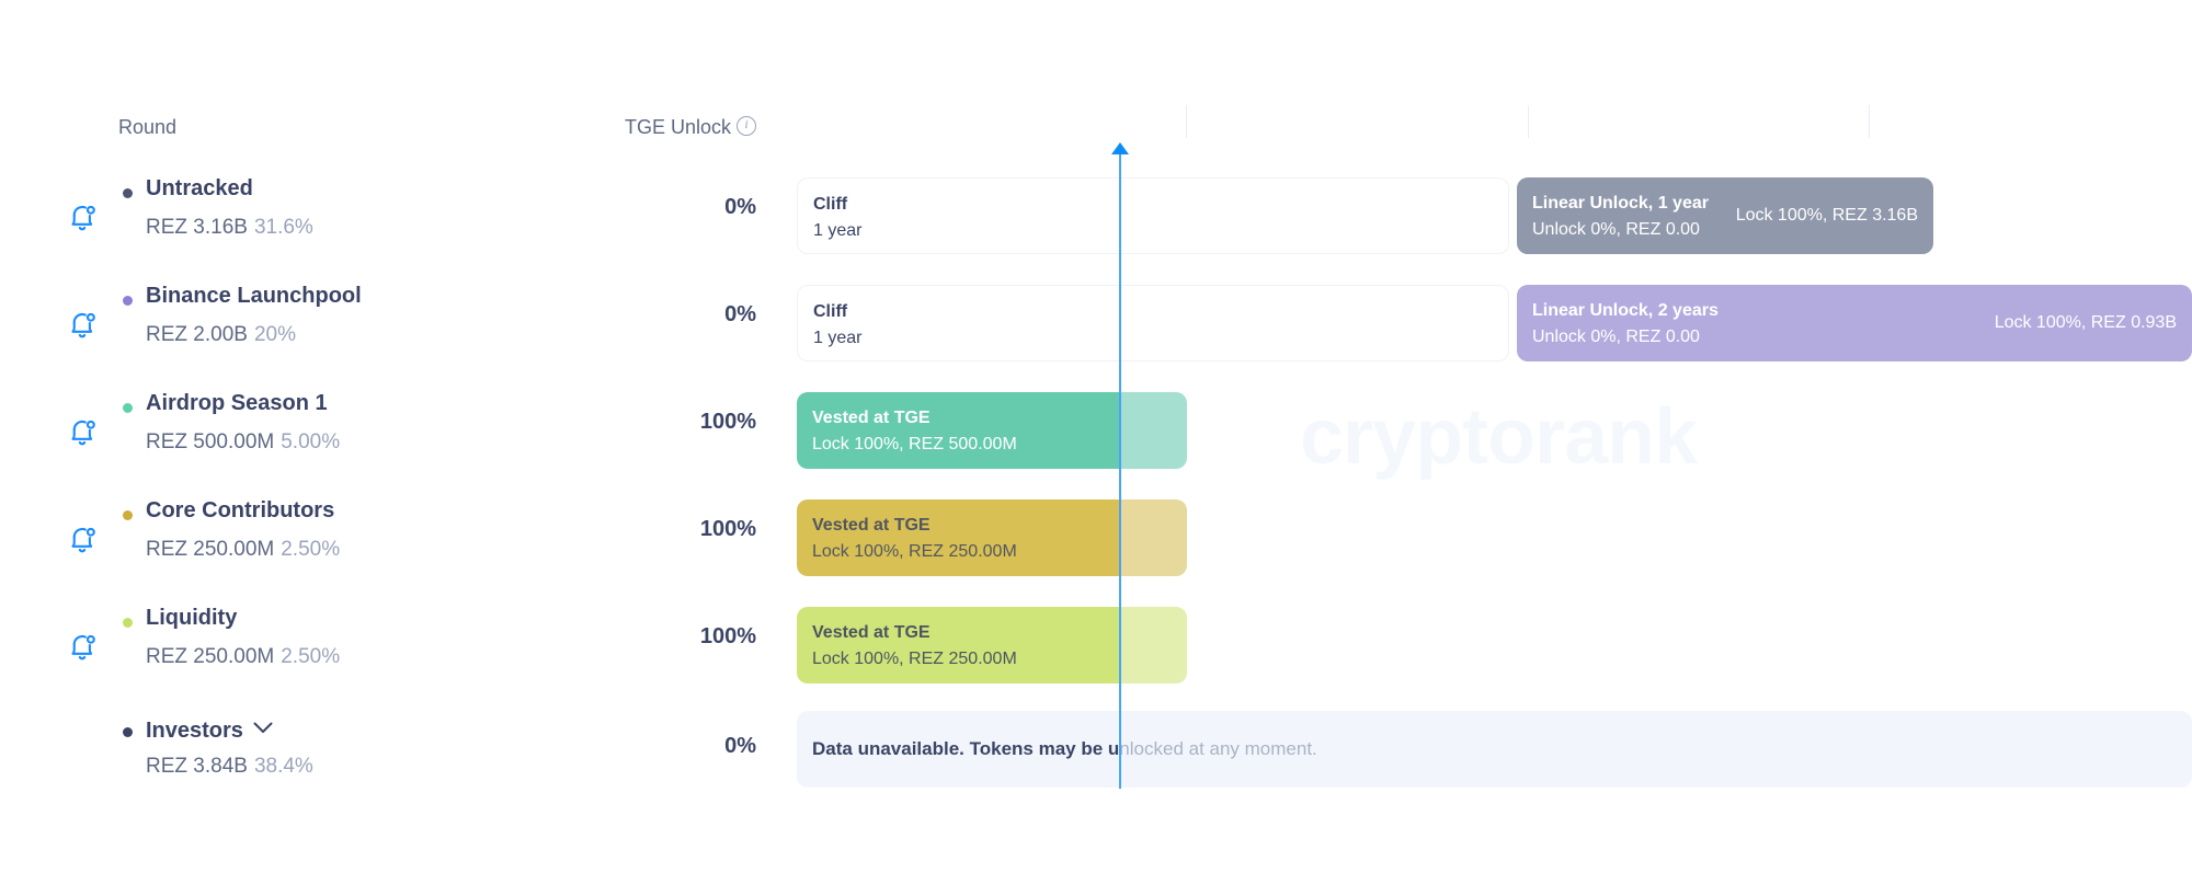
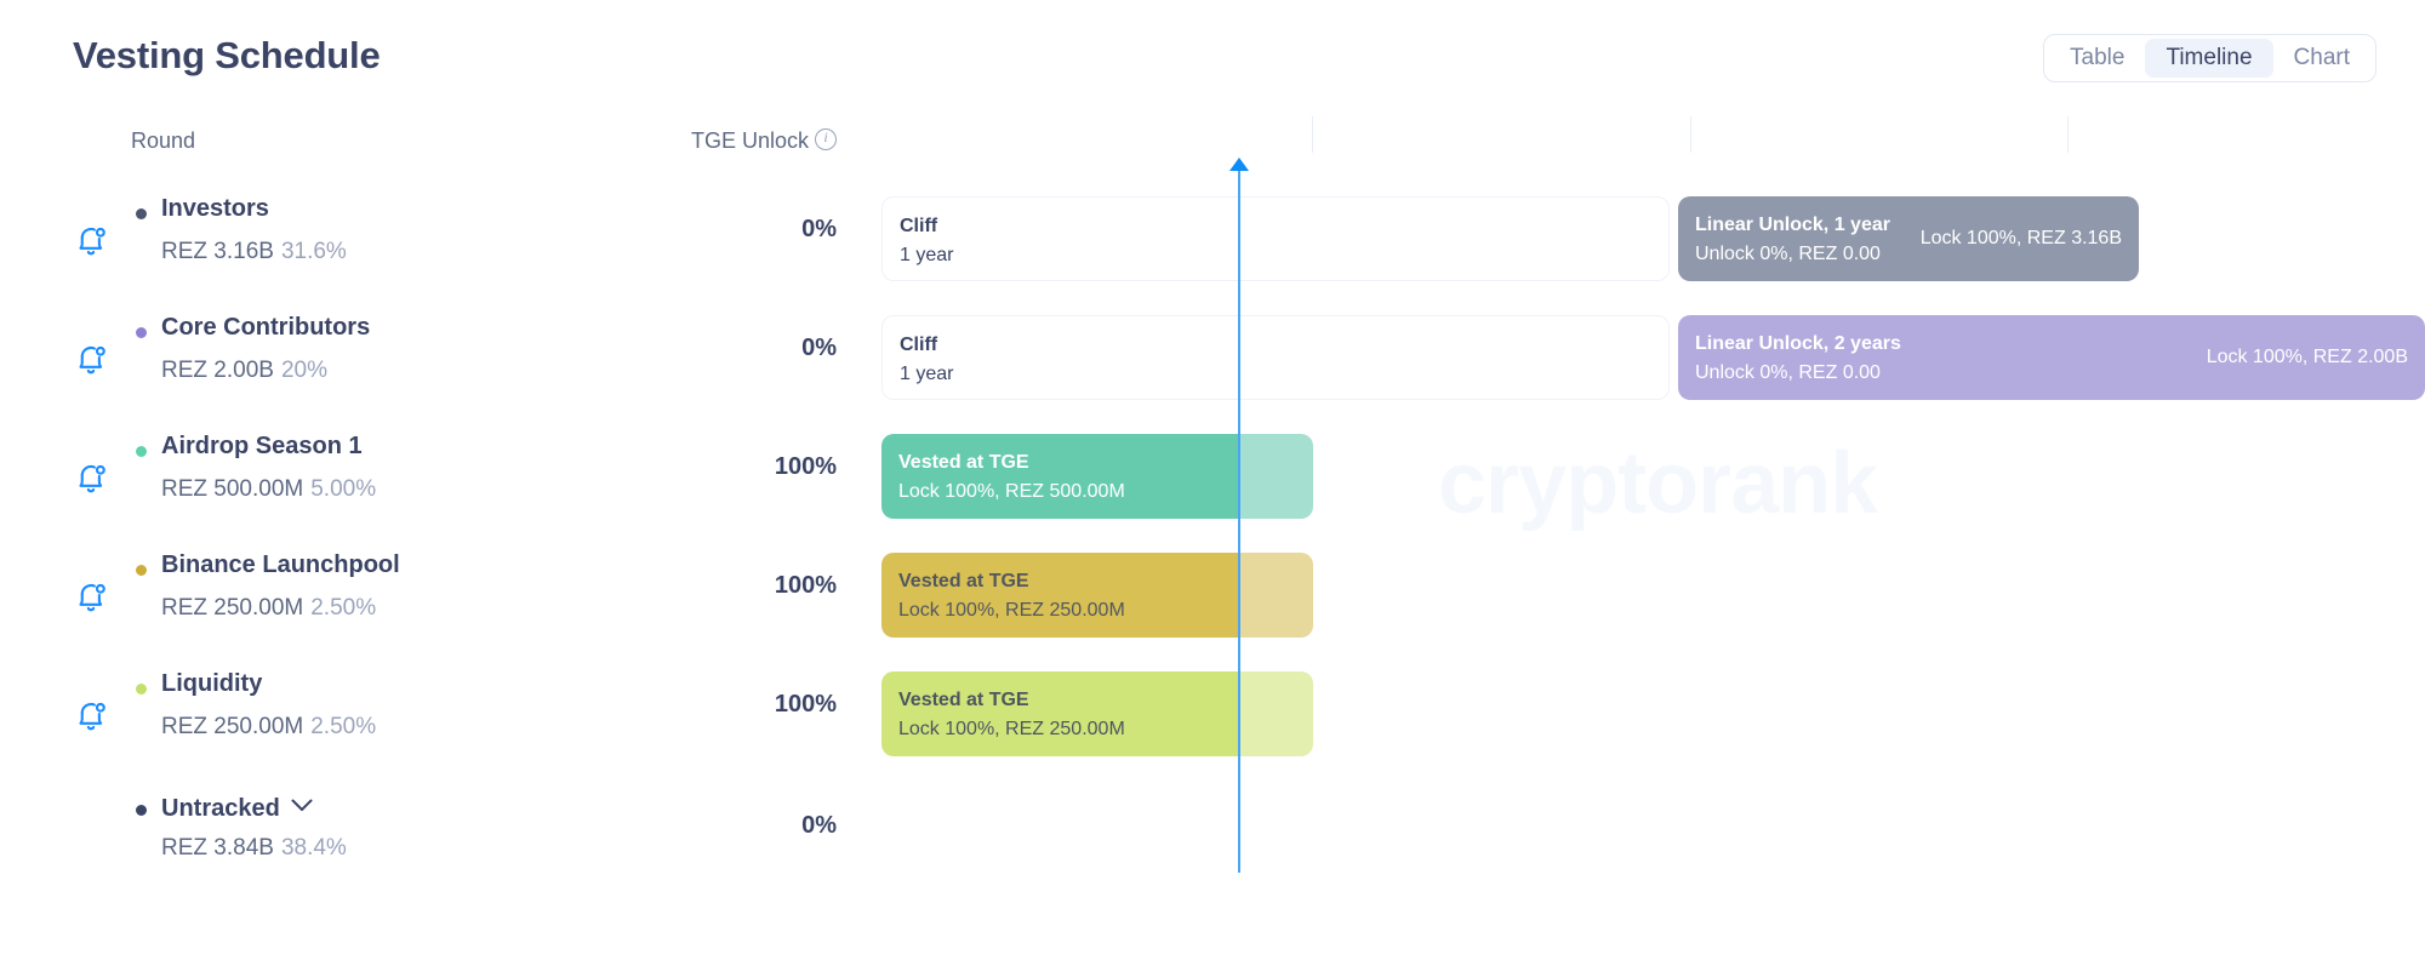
+ Vesting Schedule
+ Table
+ Timeline
+ Chart
  Round
  TGE Unlock
- Untracked
+ Investors
  REZ 3.16B 31.6%
  0%
  Cliff
  1 year
  Linear Unlock, 1 year
  Unlock 0%, REZ 0.00
  Lock 100%, REZ 3.16B
- Binance Launchpool
+ Core Contributors
  REZ 2.00B 20%
  0%
  Cliff
  1 year
  Linear Unlock, 2 years
  Unlock 0%, REZ 0.00
- Lock 100%, REZ 0.93B
+ Lock 100%, REZ 2.00B
  Airdrop Season 1
  REZ 500.00M 5.00%
  100%
  Vested at TGE
  Lock 100%, REZ 500.00M
- Core Contributors
+ Binance Launchpool
  REZ 250.00M 2.50%
  100%
  Vested at TGE
  Lock 100%, REZ 250.00M
  Liquidity
  REZ 250.00M 2.50%
  100%
  Vested at TGE
  Lock 100%, REZ 250.00M
- Investors
+ Untracked
  REZ 3.84B 38.4%
  0%
- Data unavailable. Tokens may be unlocked at any moment.
